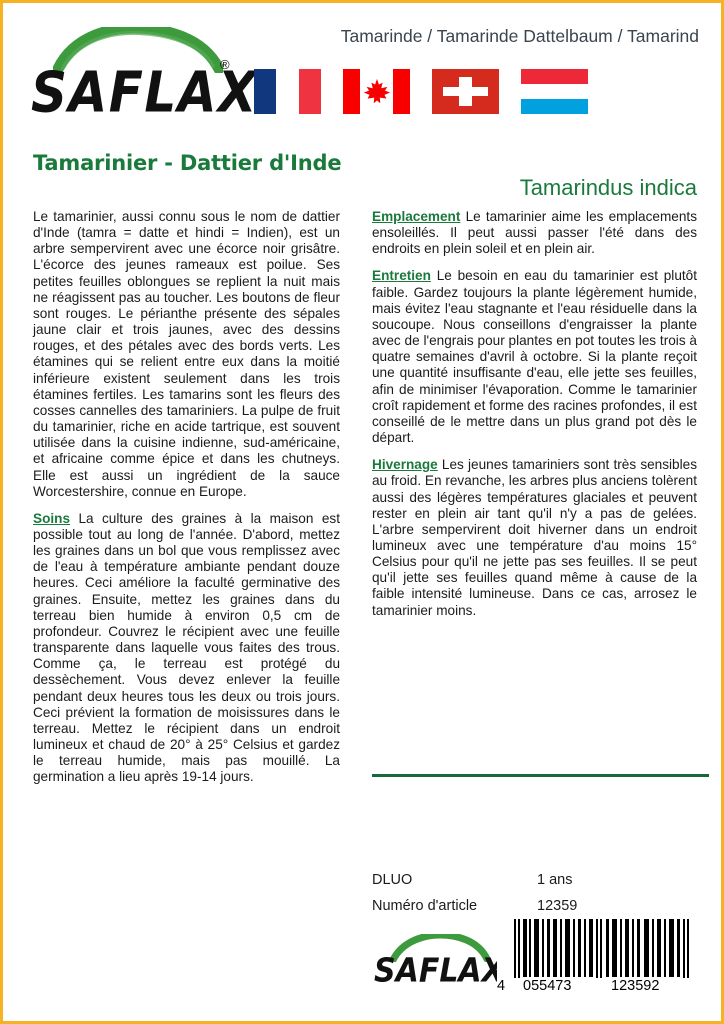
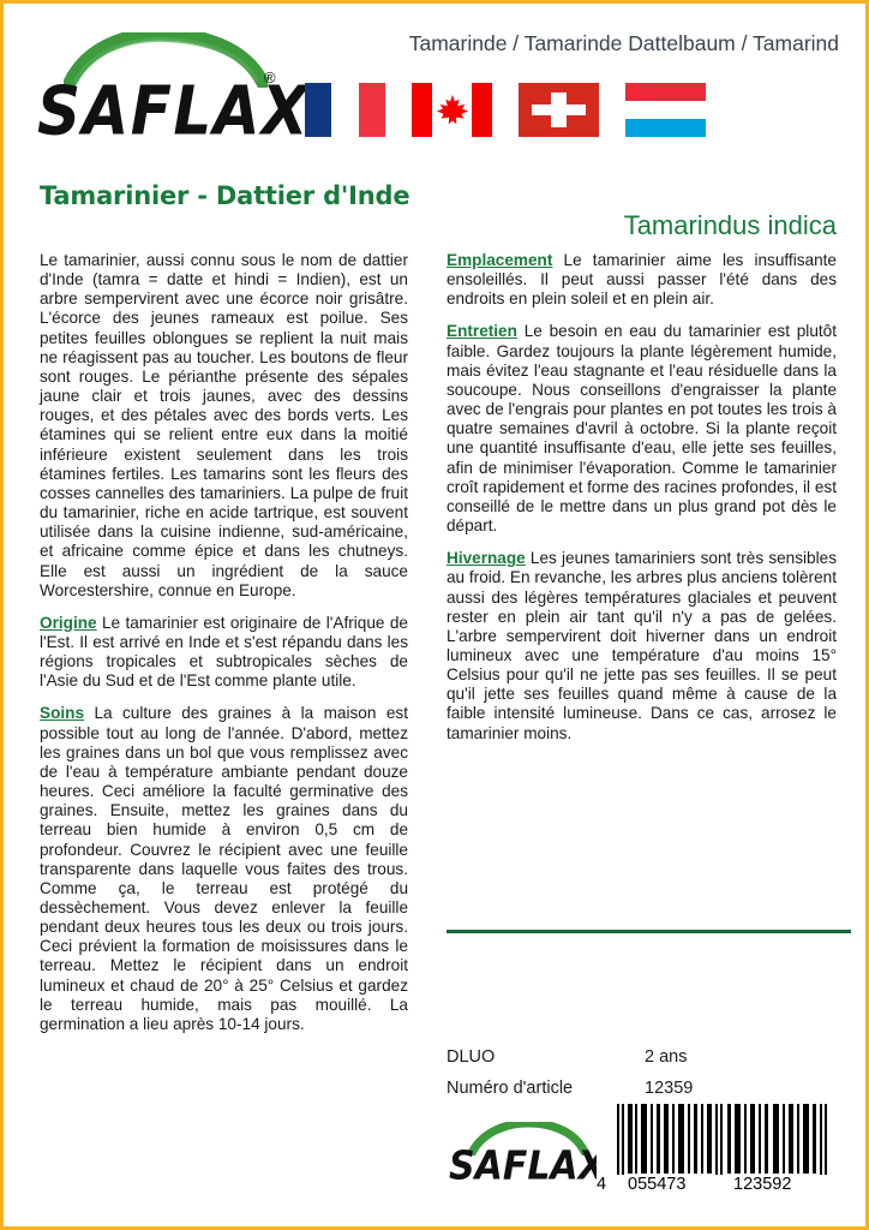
  SAFLAX
  ®
  Tamarinde / Tamarinde Dattelbaum / Tamarind
  Tamarinier - Dattier d'Inde
  Tamarindus indica
  Le tamarinier, aussi connu sous le nom de dattier d'Inde (tamra = datte et hindi = Indien), est un arbre sempervirent avec une écorce noir grisâtre. L'écorce des jeunes rameaux est poilue. Ses petites feuilles oblongues se replient la nuit mais ne réagissent pas au toucher. Les boutons de fleur sont rouges. Le périanthe présente des sépales jaune clair et trois jaunes, avec des dessins rouges, et des pétales avec des bords verts. Les étamines qui se relient entre eux dans la moitié inférieure existent seulement dans les trois étamines fertiles. Les tamarins sont les fleurs des cosses cannelles des tamariniers. La pulpe de fruit du tamarinier, riche en acide tartrique, est souvent utilisée dans la cuisine indienne, sud-américaine, et africaine comme épice et dans les chutneys. Elle est aussi un ingrédient de la sauce Worcestershire, connue en Europe.
+ Origine Le tamarinier est originaire de l'Afrique de l'Est. Il est arrivé en Inde et s'est répandu dans les régions tropicales et subtropicales sèches de l'Asie du Sud et de l'Est comme plante utile.
- Soins La culture des graines à la maison est possible tout au long de l'année. D'abord, mettez les graines dans un bol que vous remplissez avec de l'eau à température ambiante pendant douze heures. Ceci améliore la faculté germinative des graines. Ensuite, mettez les graines dans du terreau bien humide à environ 0,5 cm de profondeur. Couvrez le récipient avec une feuille transparente dans laquelle vous faites des trous. Comme ça, le terreau est protégé du dessèchement. Vous devez enlever la feuille pendant deux heures tous les deux ou trois jours. Ceci prévient la formation de moisissures dans le terreau. Mettez le récipient dans un endroit lumineux et chaud de 20° à 25° Celsius et gardez le terreau humide, mais pas mouillé. La germination a lieu après 19-14 jours.
+ Soins La culture des graines à la maison est possible tout au long de l'année. D'abord, mettez les graines dans un bol que vous remplissez avec de l'eau à température ambiante pendant douze heures. Ceci améliore la faculté germinative des graines. Ensuite, mettez les graines dans du terreau bien humide à environ 0,5 cm de profondeur. Couvrez le récipient avec une feuille transparente dans laquelle vous faites des trous. Comme ça, le terreau est protégé du dessèchement. Vous devez enlever la feuille pendant deux heures tous les deux ou trois jours. Ceci prévient la formation de moisissures dans le terreau. Mettez le récipient dans un endroit lumineux et chaud de 20° à 25° Celsius et gardez le terreau humide, mais pas mouillé. La germination a lieu après 10-14 jours.
- Emplacement Le tamarinier aime les emplacements ensoleillés. Il peut aussi passer l'été dans des endroits en plein soleil et en plein air.
+ Emplacement Le tamarinier aime les insuffisante ensoleillés. Il peut aussi passer l'été dans des endroits en plein soleil et en plein air.
  Entretien Le besoin en eau du tamarinier est plutôt faible. Gardez toujours la plante légèrement humide, mais évitez l'eau stagnante et l'eau résiduelle dans la soucoupe. Nous conseillons d'engraisser la plante avec de l'engrais pour plantes en pot toutes les trois à quatre semaines d'avril à octobre. Si la plante reçoit une quantité insuffisante d'eau, elle jette ses feuilles, afin de minimiser l'évaporation. Comme le tamarinier croît rapidement et forme des racines profondes, il est conseillé de le mettre dans un plus grand pot dès le départ.
  Hivernage Les jeunes tamariniers sont très sensibles au froid. En revanche, les arbres plus anciens tolèrent aussi des légères températures glaciales et peuvent rester en plein air tant qu'il n'y a pas de gelées. L'arbre sempervirent doit hiverner dans un endroit lumineux avec une température d'au moins 15° Celsius pour qu'il ne jette pas ses feuilles. Il se peut qu'il jette ses feuilles quand même à cause de la faible intensité lumineuse. Dans ce cas, arrosez le tamarinier moins.
  DLUO
- 1 ans
+ 2 ans
  Numéro d'article
  12359
  SAFLAX
  4
  055473
  123592
